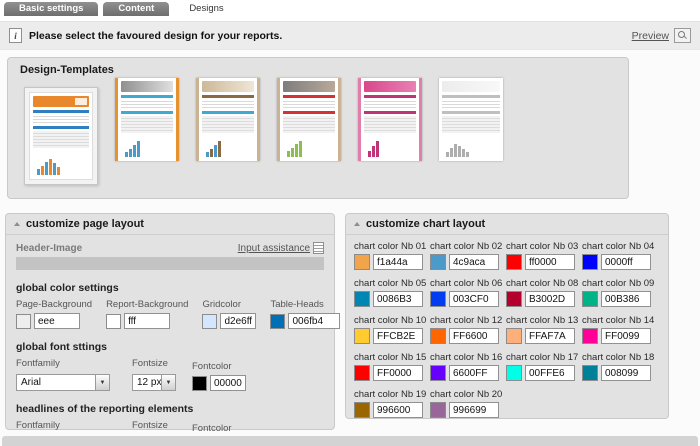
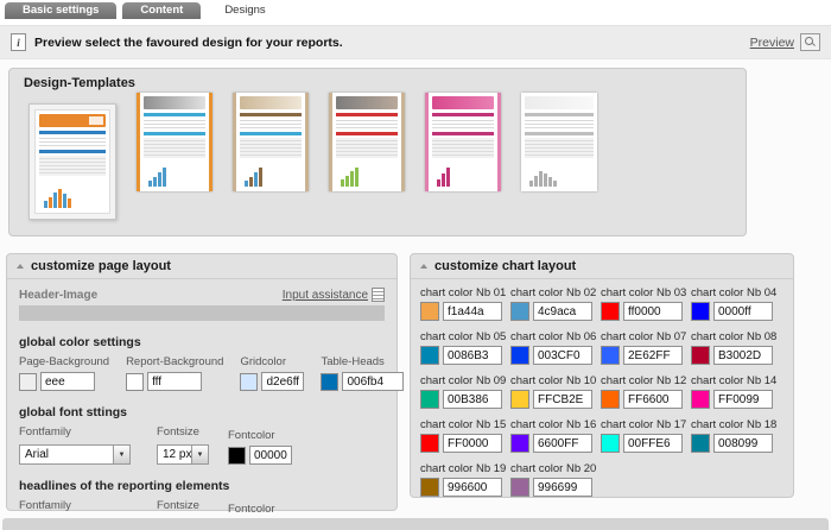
  Basic settings
  Content
  Designs
  i
- Please select the favoured design for your reports.
+ Preview select the favoured design for your reports.
  Preview
  Design-Templates
  customize page layout
  Header-Image
  Input assistance
  global color settings
  Page-Background
  eee
  Report-Background
  fff
  Gridcolor
  d2e6ff
  Table-Heads
  006fb4
  global font sttings
  Fontfamily
  Arial
  Fontsize
  12 px
  Fontcolor
  00000
  headlines of the reporting elements
  Fontfamily
  Fontsize
  Fontcolor
  customize chart layout
  chart color Nb 01
  f1a44a
  chart color Nb 02
  4c9aca
  chart color Nb 03
  ff0000
  chart color Nb 04
  0000ff
  chart color Nb 05
  0086B3
  chart color Nb 06
  003CF0
+ chart color Nb 07
+ 2E62FF
  chart color Nb 08
  B3002D
  chart color Nb 09
  00B386
  chart color Nb 10
  FFCB2E
  chart color Nb 12
  FF6600
- chart color Nb 13
- FFAF7A
  chart color Nb 14
  FF0099
  chart color Nb 15
  FF0000
  chart color Nb 16
  6600FF
  chart color Nb 17
  00FFE6
  chart color Nb 18
  008099
  chart color Nb 19
  996600
  chart color Nb 20
  996699
